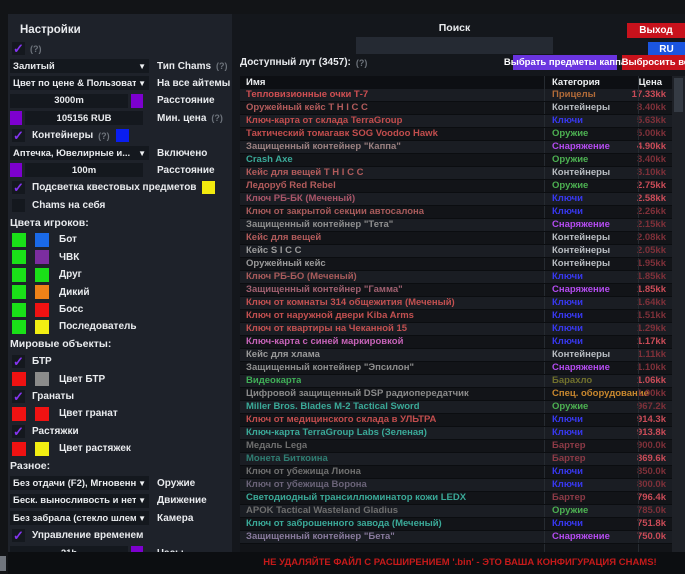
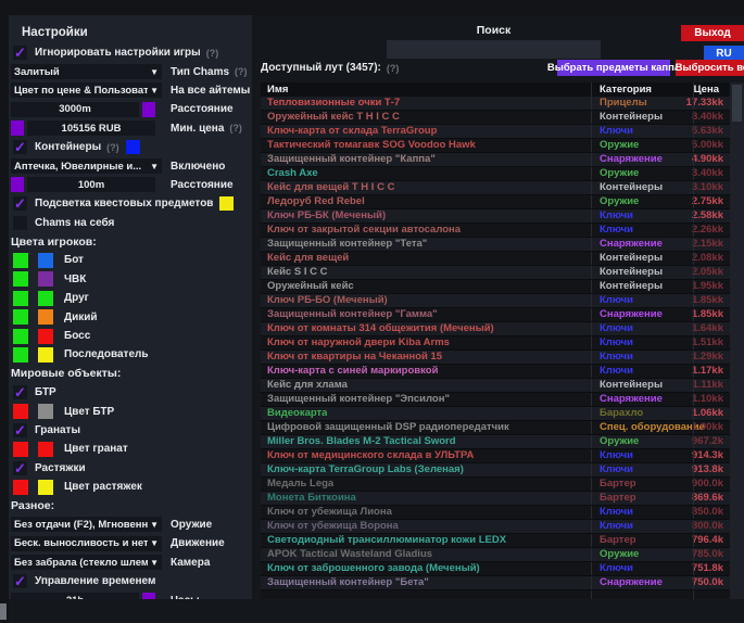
  Настройки
  ✓
+ Игнорировать настройки игры
  (?)
  Залитый
  ▼
  Тип Chams
  (?)
  Цвет по цене & Пользоват
  ▼
  На все айтемы
  3000m
  Расстояние
  105156 RUB
  Мин. цена
  (?)
  ✓
  Контейнеры
  (?)
  Аптечка, Ювелирные и...
  ▼
  Включено
  100m
  Расстояние
  ✓
  Подсветка квестовых предметов
  Chams на себя
  Цвета игроков:
  Бот
  ЧВК
  Друг
  Дикий
  Босс
  Последователь
  Мировые объекты:
  ✓
  БТР
  Цвет БТР
  ✓
  Гранаты
  Цвет гранат
  ✓
  Растяжки
  Цвет растяжек
  Разное:
  Без отдачи (F2), Мгновенн
  ▼
  Оружие
  Беск. выносливость и нет
  ▼
  Движение
  Без забрала (стекло шлем
  ▼
  Камера
  ✓
  Управление временем
  Поиск
  Выход
  RU
  Доступный лут (3457):
  (?)
  Выбрать предметы капп
  Выбросить в
  Имя
  Категория
  Цена
  Тепловизионные очки Т-7
  Прицелы
  17.33kk
  Оружейный кейс T H I C C
  Контейнеры
  8.40kk
  Ключ-карта от склада TerraGroup
  Ключи
  5.63kk
  Тактический томагавк SOG Voodoo Hawk
  Оружие
  5.00kk
  Защищенный контейнер "Каппа"
  Снаряжение
  4.90kk
  Crash Axe
  Оружие
  3.40kk
  Кейс для вещей T H I C C
  Контейнеры
  3.10kk
  Ледоруб Red Rebel
  Оружие
  2.75kk
  Ключ РБ-БК (Меченый)
  Ключи
  2.58kk
  Ключ от закрытой секции автосалона
  Ключи
  2.26kk
  Защищенный контейнер "Тета"
  Снаряжение
  2.15kk
  Кейс для вещей
  Контейнеры
  2.08kk
  Кейс S I C C
  Контейнеры
  2.05kk
  Оружейный кейс
  Контейнеры
  1.95kk
  Ключ РБ-БО (Меченый)
  Ключи
  1.85kk
  Защищенный контейнер "Гамма"
  Снаряжение
  1.85kk
  Ключ от комнаты 314 общежития (Меченый)
  Ключи
  1.64kk
  Ключ от наружной двери Kiba Arms
  Ключи
  1.51kk
  Ключ от квартиры на Чеканной 15
  Ключи
  1.29kk
  Ключ-карта с синей маркировкой
  Ключи
  1.17kk
  Кейс для хлама
  Контейнеры
  1.11kk
  Защищенный контейнер "Эпсилон"
  Снаряжение
  1.10kk
  Видеокарта
  Барахло
  1.06kk
  Цифровой защищенный DSP радиопередатчик
  Спец. оборудование
  1.00kk
  Miller Bros. Blades M-2 Tactical Sword
  Оружие
  967.2k
  Ключ от медицинского склада в УЛЬТРА
  Ключи
  914.3k
  Ключ-карта TerraGroup Labs (Зеленая)
  Ключи
  913.8k
  Медаль Lega
  Бартер
  900.0k
  Монета Биткоина
  Бартер
  869.6k
  Ключ от убежища Лиона
  Ключи
  850.0k
  Ключ от убежища Ворона
  Ключи
  800.0k
  Светодиодный трансиллюминатор кожи LEDX
  Бартер
  796.4k
  APOK Tactical Wasteland Gladius
  Оружие
  785.0k
  Ключ от заброшенного завода (Меченый)
  Ключи
  751.8k
  Защищенный контейнер "Бета"
  Снаряжение
  750.0k
- НЕ УДАЛЯЙТЕ ФАЙЛ С РАСШИРЕНИЕМ '.bin' - ЭТО ВАША КОНФИГУРАЦИЯ CHAMS!
